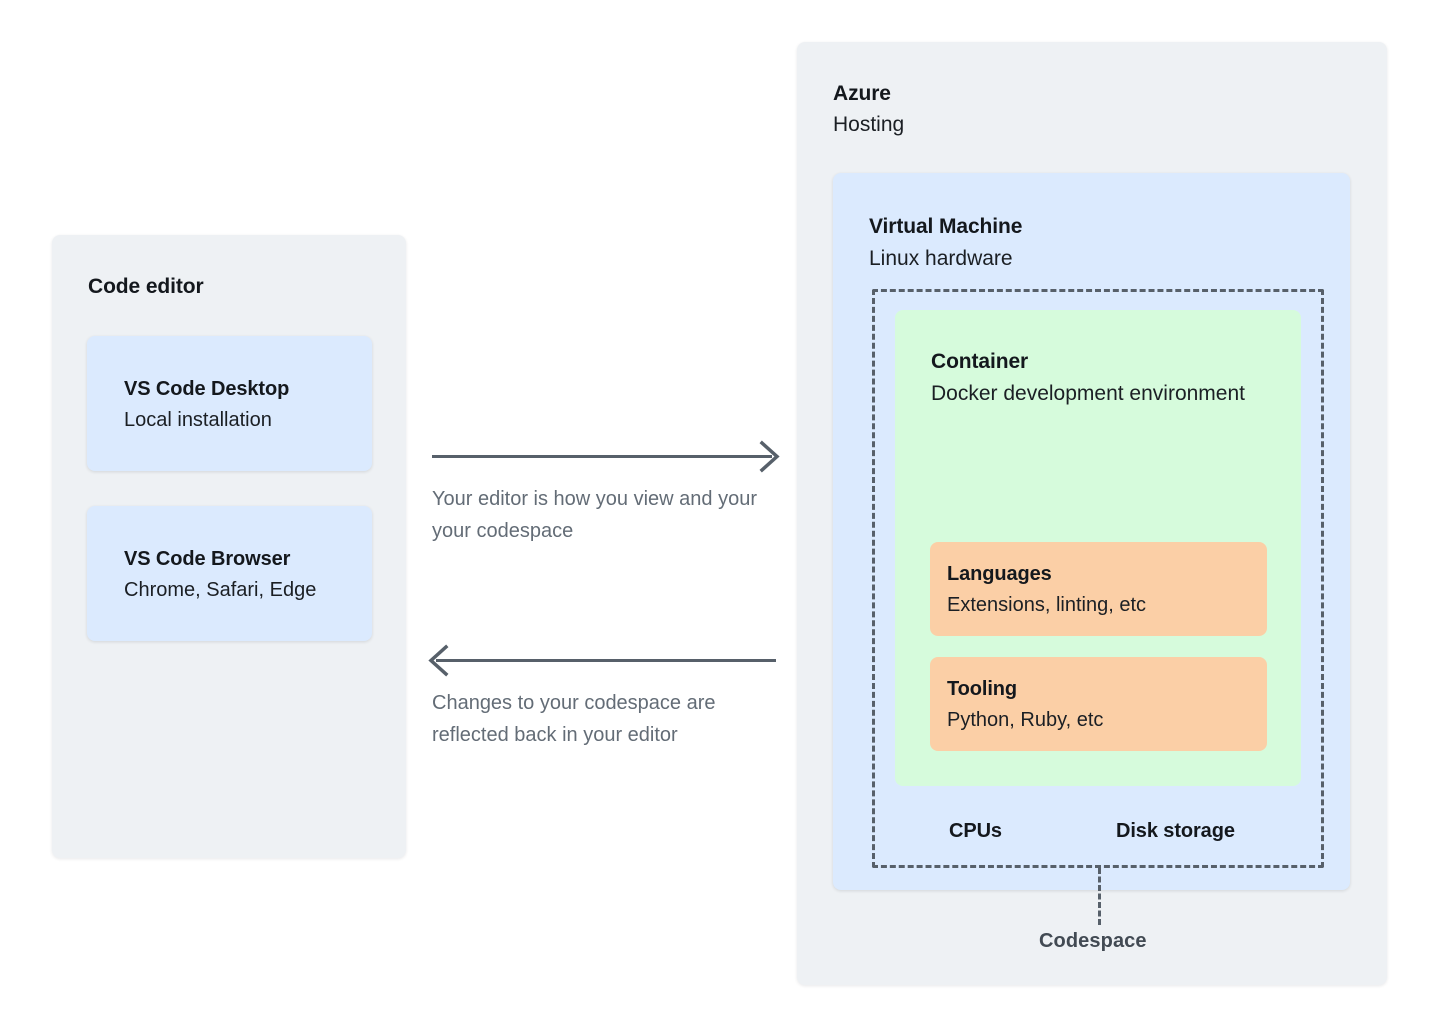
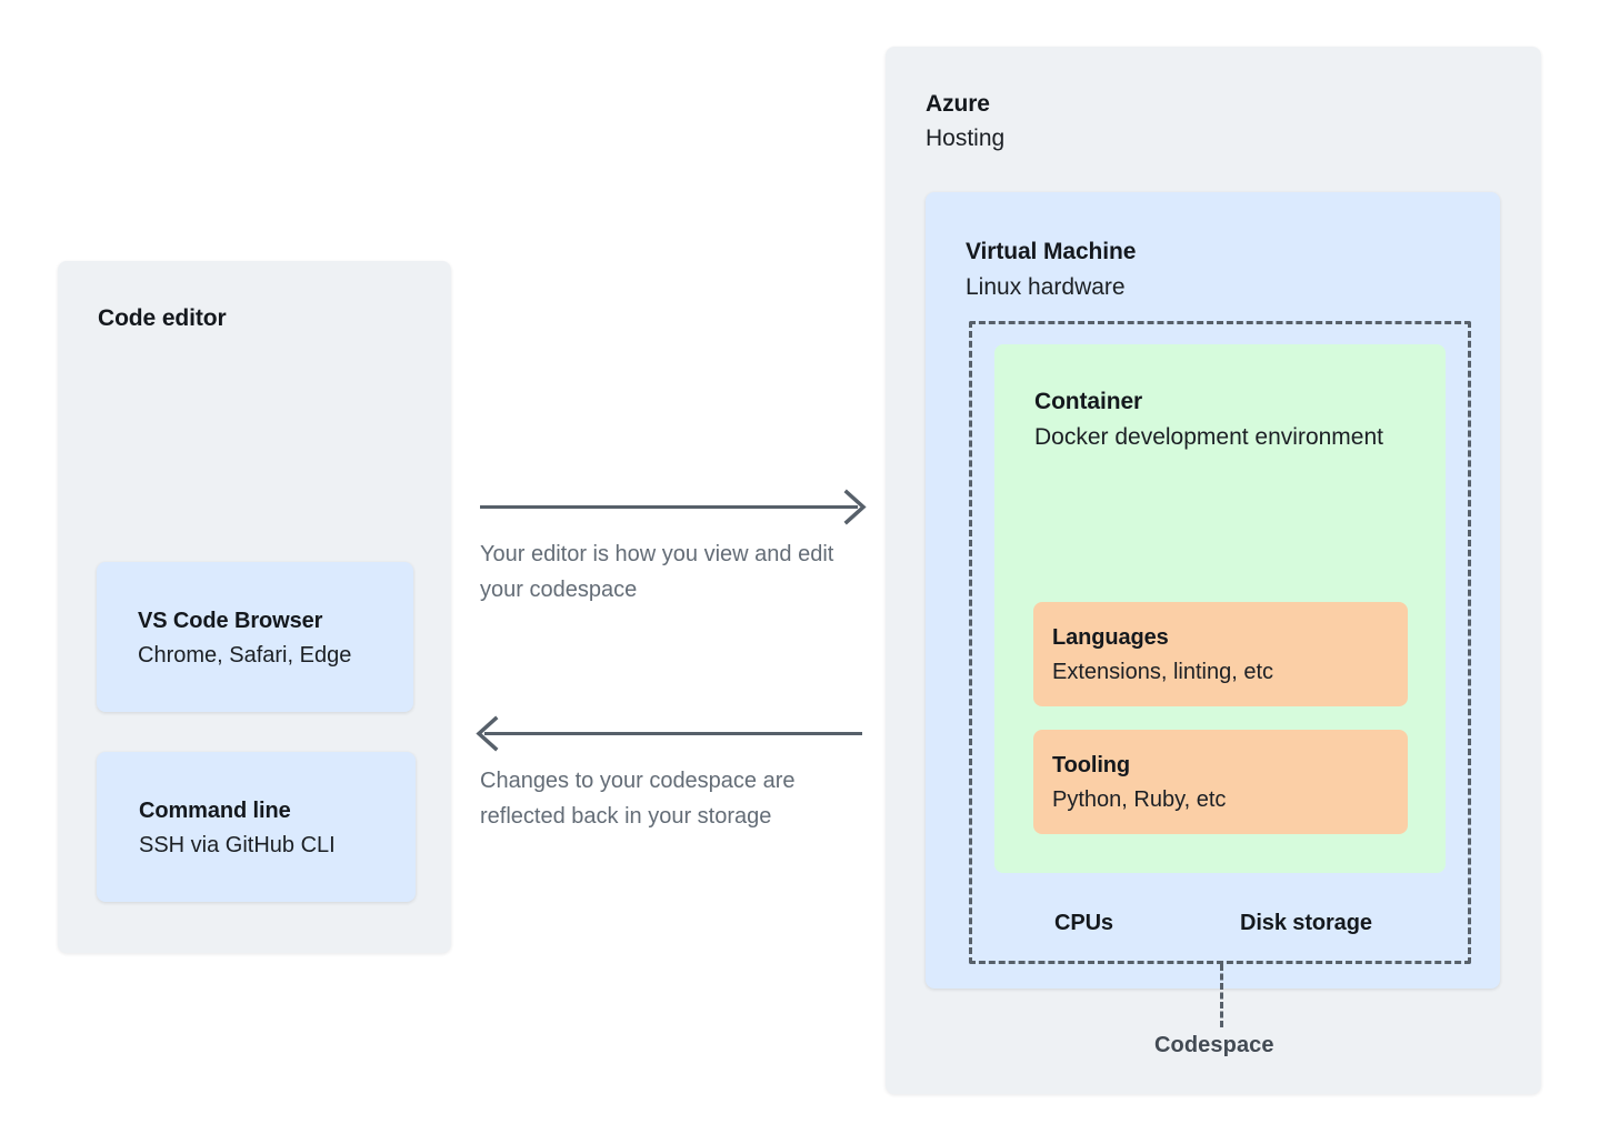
  Code editor
- VS Code Desktop
- Local installation
  VS Code Browser
  Chrome, Safari, Edge
+ Command line
+ SSH via GitHub CLI
- Your editor is how you view and your your codespace
+ Your editor is how you view and edit your codespace
- Changes to your codespace are reflected back in your editor
+ Changes to your codespace are reflected back in your storage
  Azure
  Hosting
  Virtual Machine
  Linux hardware
  Container
  Docker development environment
  Languages
  Extensions, linting, etc
  Tooling
  Python, Ruby, etc
  CPUs
  Disk storage
  Codespace
